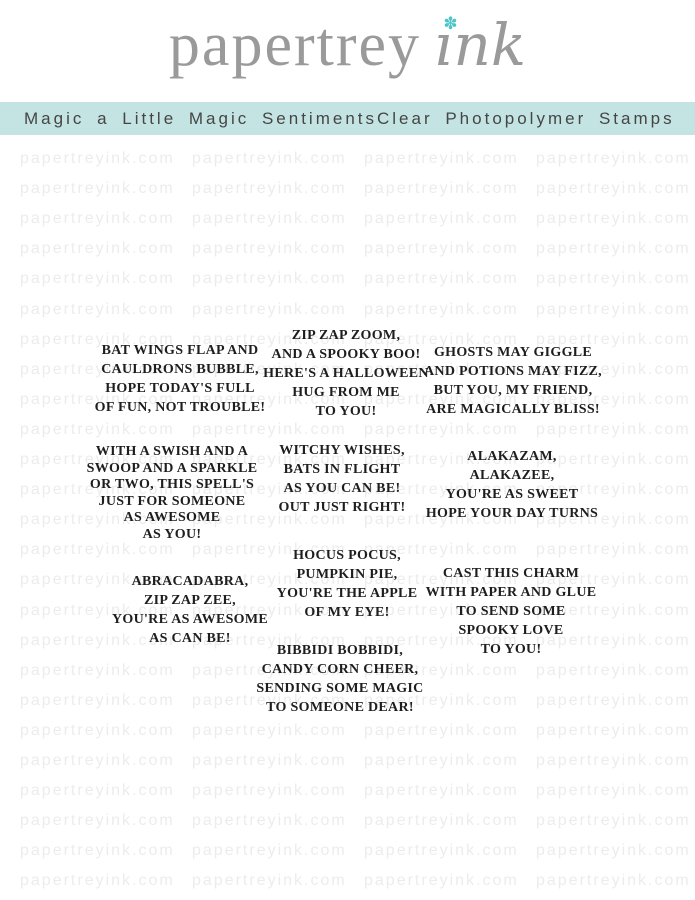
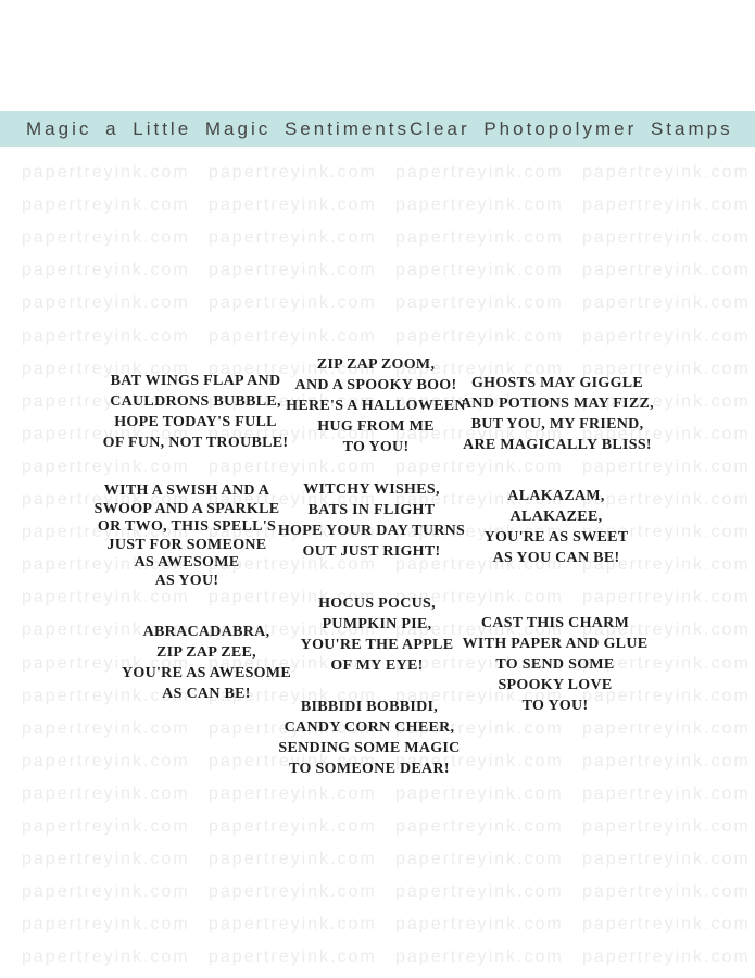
  papertreyink.com papertreyink.com papertreyink.com papertreyink.com
  papertreyink.com papertreyink.com papertreyink.com papertreyink.com
  papertreyink.com papertreyink.com papertreyink.com papertreyink.com
  papertreyink.com papertreyink.com papertreyink.com papertreyink.com
  papertreyink.com papertreyink.com papertreyink.com papertreyink.com
  papertreyink.com papertreyink.com papertreyink.com papertreyink.com
  papertreyink.com papertreyink.com papertreyink.com papertreyink.com
  papertreyink.com papertreyink.com papertreyink.com papertreyink.com
  papertreyink.com papertreyink.com papertreyink.com papertreyink.com
- papertrey ink
- ✽
  Magic a Little Magic Sentiments
  Clear Photopolymer Stamps
  BAT WINGS FLAP AND
  CAULDRONS BUBBLE,
  HOPE TODAY'S FULL
  OF FUN, NOT TROUBLE!
  ZIP ZAP ZOOM,
  AND A SPOOKY BOO!
  HERE'S A HALLOWEEN
  HUG FROM ME
  TO YOU!
  GHOSTS MAY GIGGLE
  AND POTIONS MAY FIZZ,
  BUT YOU, MY FRIEND,
  ARE MAGICALLY BLISS!
  WITH A SWISH AND A
  SWOOP AND A SPARKLE
  OR TWO, THIS SPELL'S
  JUST FOR SOMEONE
  AS AWESOME
  AS YOU!
  WITCHY WISHES,
  BATS IN FLIGHT
- AS YOU CAN BE!
+ HOPE YOUR DAY TURNS
  OUT JUST RIGHT!
  ALAKAZAM,
  ALAKAZEE,
  YOU'RE AS SWEET
- HOPE YOUR DAY TURNS
+ AS YOU CAN BE!
  ABRACADABRA,
  ZIP ZAP ZEE,
  YOU'RE AS AWESOME
  AS CAN BE!
  HOCUS POCUS,
  PUMPKIN PIE,
  YOU'RE THE APPLE
  OF MY EYE!
  CAST THIS CHARM
  WITH PAPER AND GLUE
  TO SEND SOME
  SPOOKY LOVE
  TO YOU!
  BIBBIDI BOBBIDI,
  CANDY CORN CHEER,
  SENDING SOME MAGIC
  TO SOMEONE DEAR!
